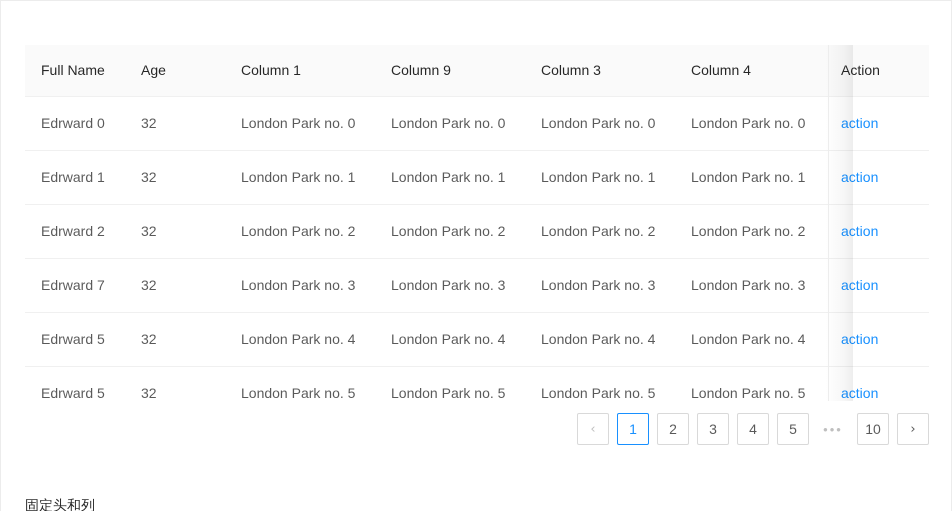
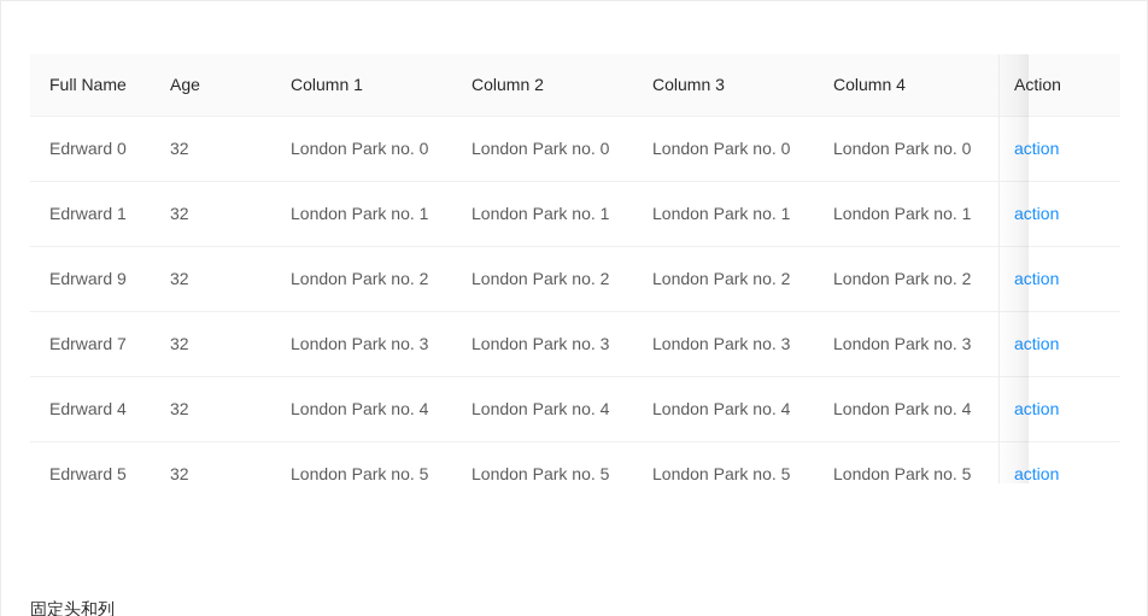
- Full Name	Age	Column 1	Column 9	Column 3	Column 4	ction
+ Full Name	Age	Column 1	Column 2	Column 3	Column 4	ction
  Edrward 0	32	London Park no. 0	London Park no. 0	London Park no. 0	London Park no. 0	tion
  Edrward 1	32	London Park no. 1	London Park no. 1	London Park no. 1	London Park no. 1	tion
- Edrward 2	32	London Park no. 2	London Park no. 2	London Park no. 2	London Park no. 2	tion
+ Edrward 9	32	London Park no. 2	London Park no. 2	London Park no. 2	London Park no. 2	tion
  Edrward 7	32	London Park no. 3	London Park no. 3	London Park no. 3	London Park no. 3	tion
- Edrward 5	32	London Park no. 4	London Park no. 4	London Park no. 4	London Park no. 4	tion
+ Edrward 4	32	London Park no. 4	London Park no. 4	London Park no. 4	London Park no. 4	tion
  Edrward 5	32	London Park no. 5	London Park no. 5	London Park no. 5	London Park no. 5	tion
- ‹
- 1
- 2
- 3
- 4
- 5
- •••
- 10
- ›
  固定头和列
